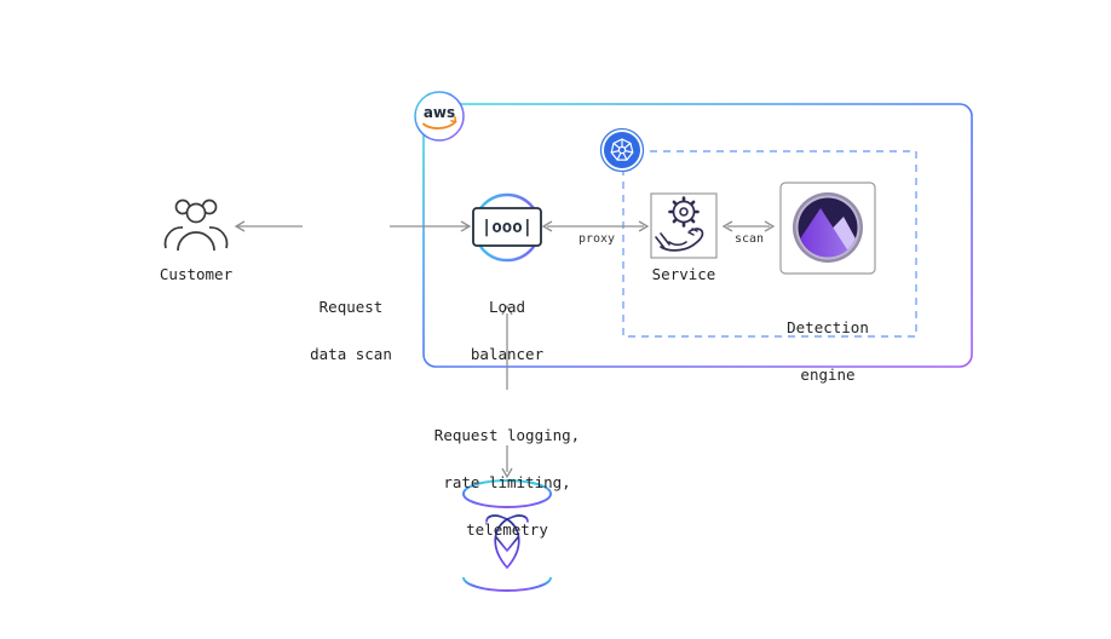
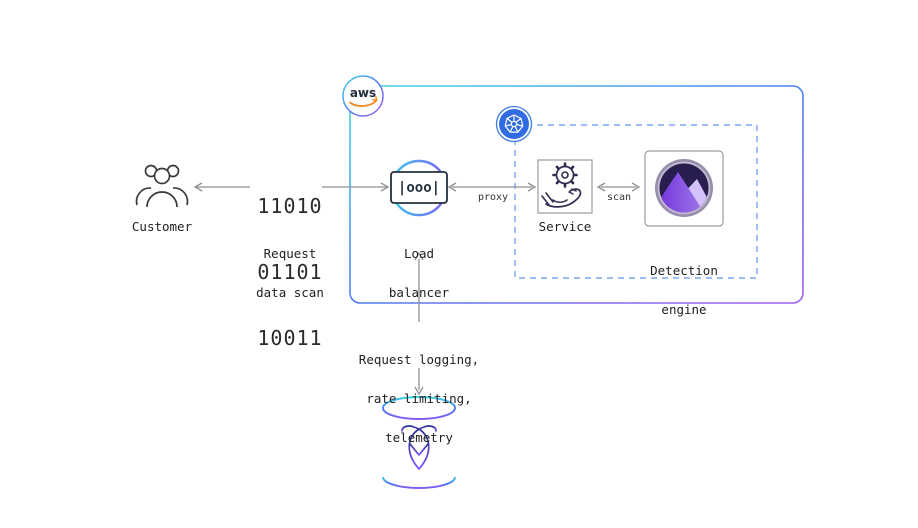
  Customer
+ 11010
+ 01101
+ 10011
  Request
  data scan
  aws
  |ooo|
  Load
  balancer
  proxy
  scan
  Service
  Detection
  engine
  Request logging,
  rate limiting,
  telemetry
